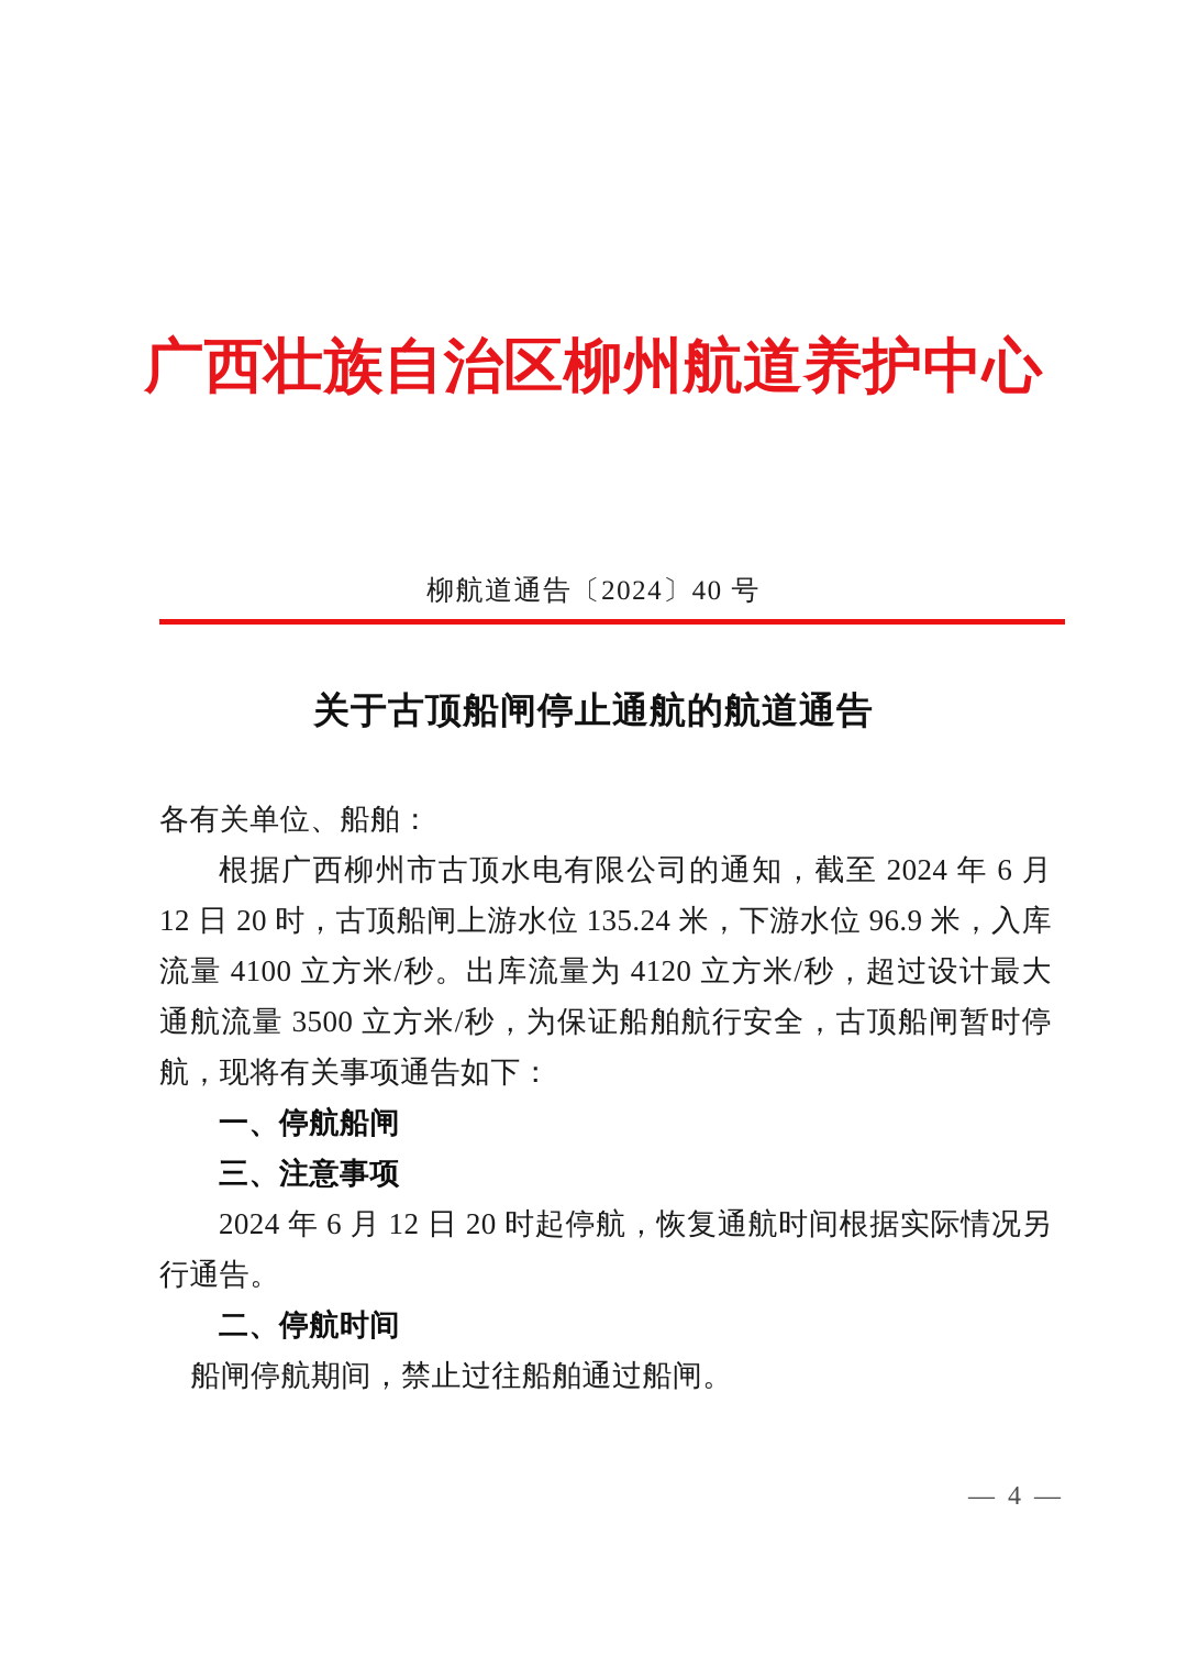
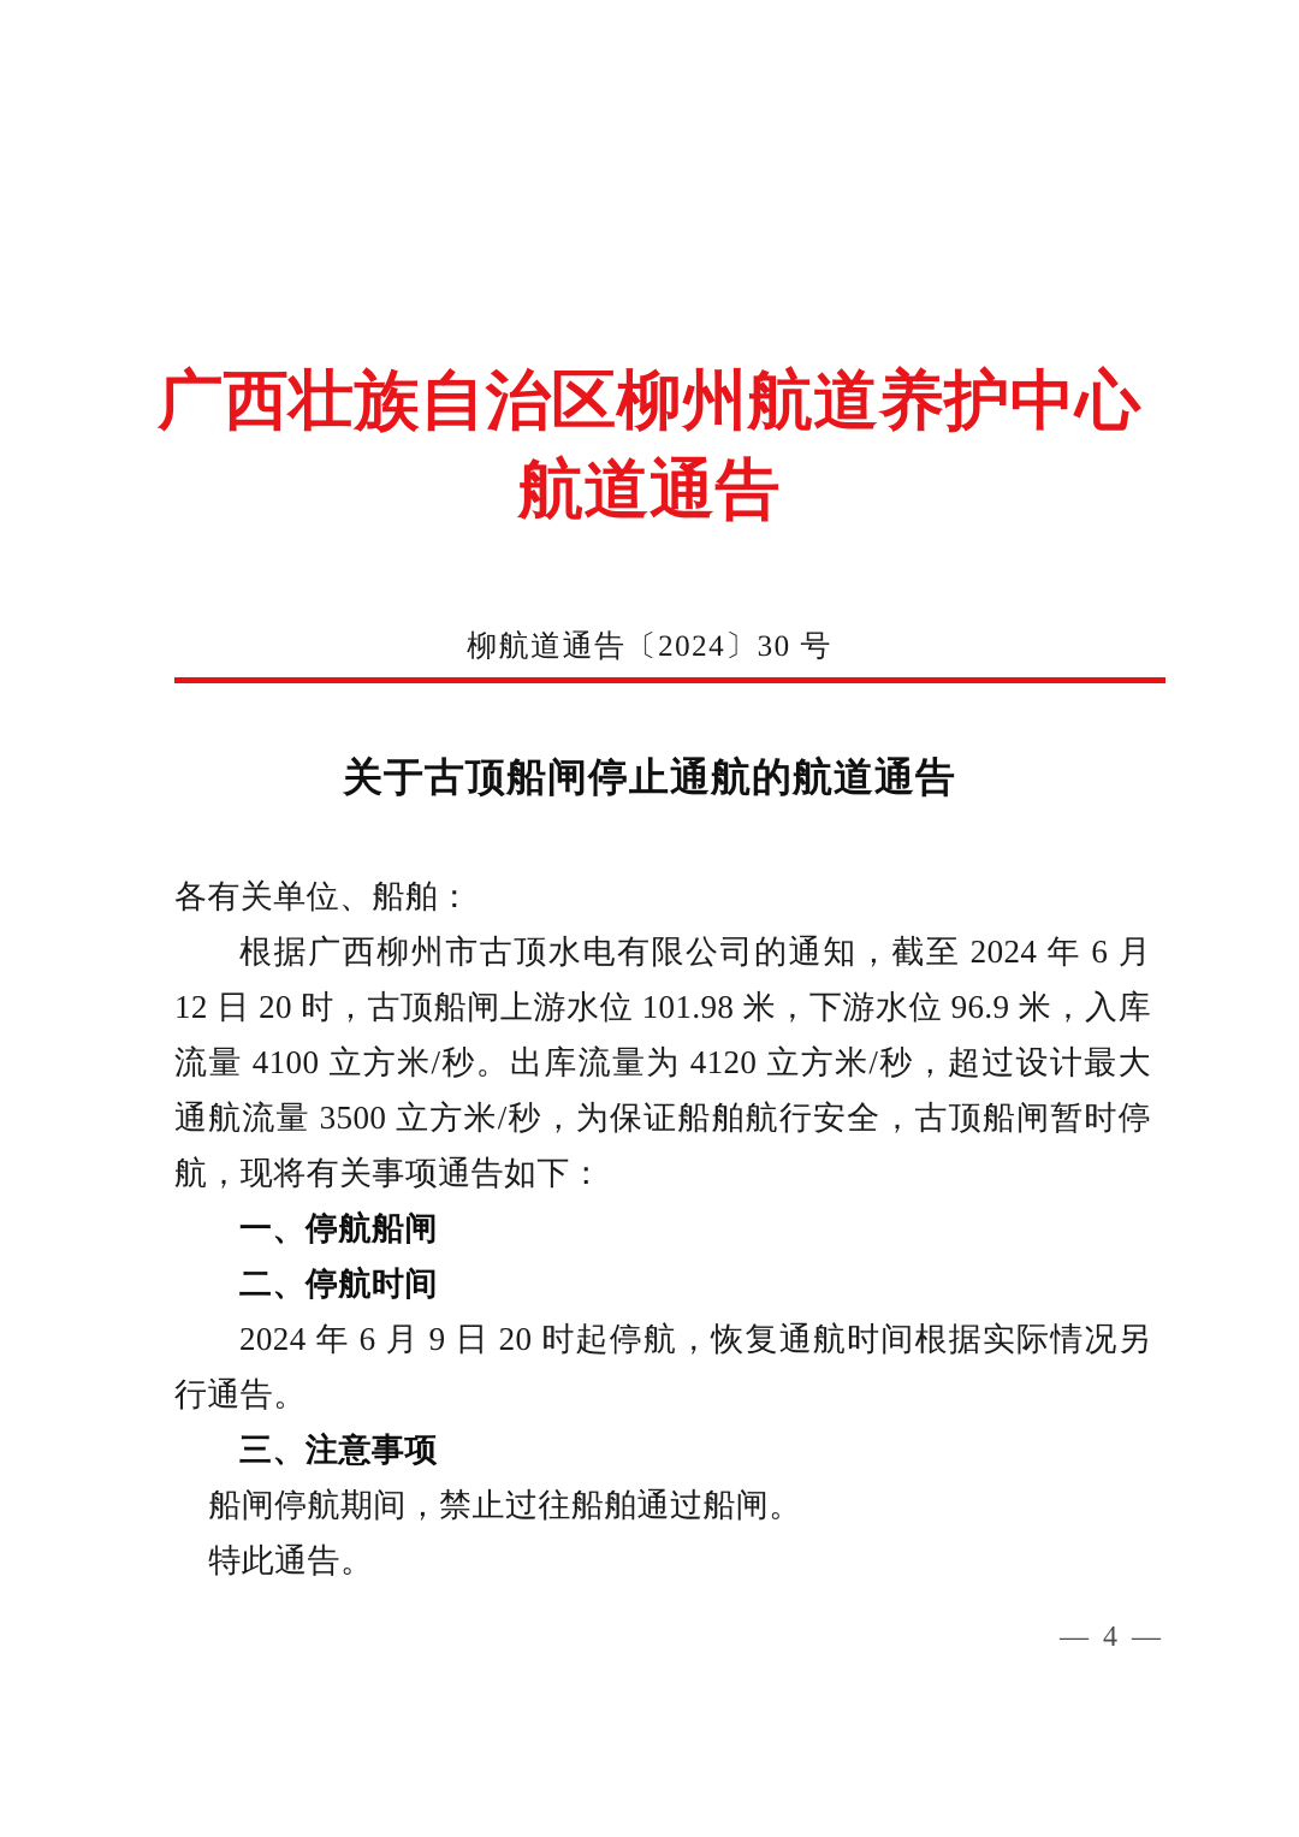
  广西壮族自治区柳州航道养护中心
+ 航道通告
- 柳航道通告〔2024〕40 号
+ 柳航道通告〔2024〕30 号
  关于古顶船闸停止通航的航道通告
  各有关单位、船舶：
- 根据广西柳州市古顶水电有限公司的通知，截至 2024 年 6 月 12 日 20 时，古顶船闸上游水位 135.24 米，下游水位 96.9 米，入库流量 4100 立方米/秒。出库流量为 4120 立方米/秒，超过设计最大通航流量 3500 立方米/秒，为保证船舶航行安全，古顶船闸暂时停航，现将有关事项通告如下：
+ 根据广西柳州市古顶水电有限公司的通知，截至 2024 年 6 月 12 日 20 时，古顶船闸上游水位 101.98 米，下游水位 96.9 米，入库流量 4100 立方米/秒。出库流量为 4120 立方米/秒，超过设计最大通航流量 3500 立方米/秒，为保证船舶航行安全，古顶船闸暂时停航，现将有关事项通告如下：
  一、停航船闸
- 三、注意事项
+ 二、停航时间
- 2024 年 6 月 12 日 20 时起停航，恢复通航时间根据实际情况另行通告。
+ 2024 年 6 月 9 日 20 时起停航，恢复通航时间根据实际情况另行通告。
- 二、停航时间
+ 三、注意事项
  船闸停航期间，禁止过往船舶通过船闸。
+ 特此通告。
  — 4 —
